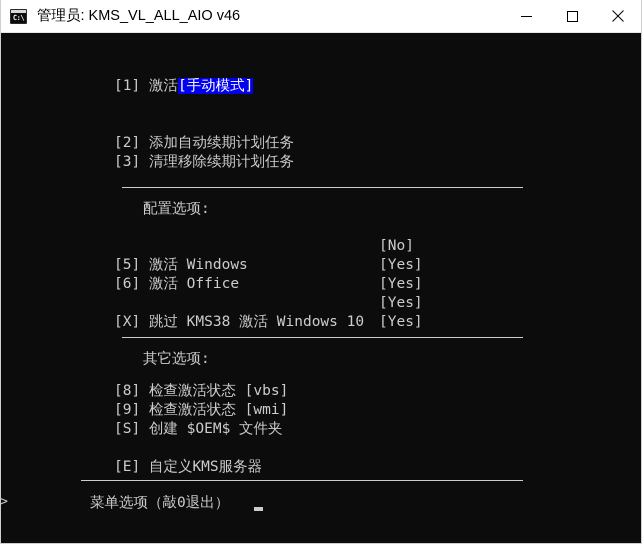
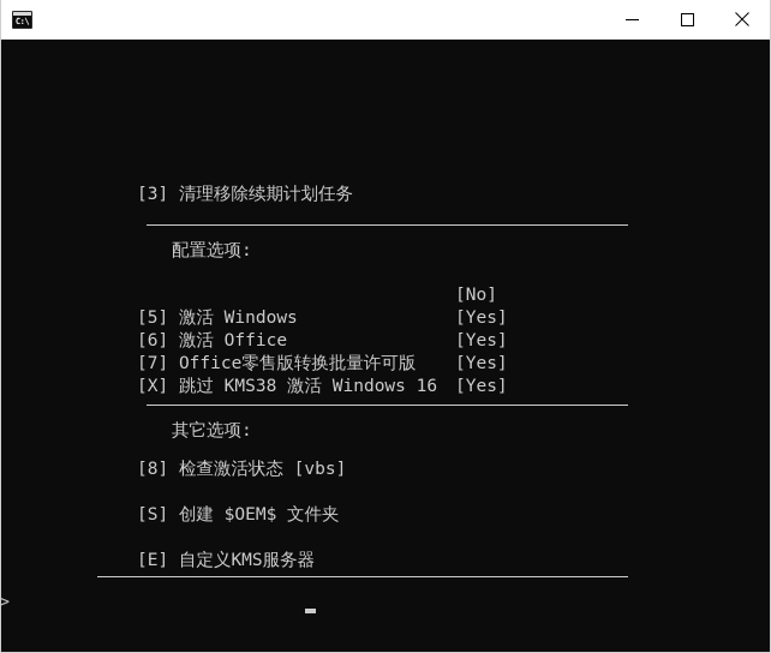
  C:\
- 管理员: KMS_VL_ALL_AIO v46
- [1] 激活[手动模式]
- [2] 添加自动续期计划任务
  [3] 清理移除续期计划任务
  配置选项:
  [No]
  [5] 激活 Windows
  [Yes]
  [6] 激活 Office
  [Yes]
+ [7] Office零售版转换批量许可版
  [Yes]
- [X] 跳过 KMS38 激活 Windows 10
+ [X] 跳过 KMS38 激活 Windows 16
  [Yes]
  其它选项:
  [8] 检查激活状态 [vbs]
- [9] 检查激活状态 [wmi]
  [S] 创建 $OEM$ 文件夹
  [E] 自定义KMS服务器
  >
- 菜单选项（敲0退出）
